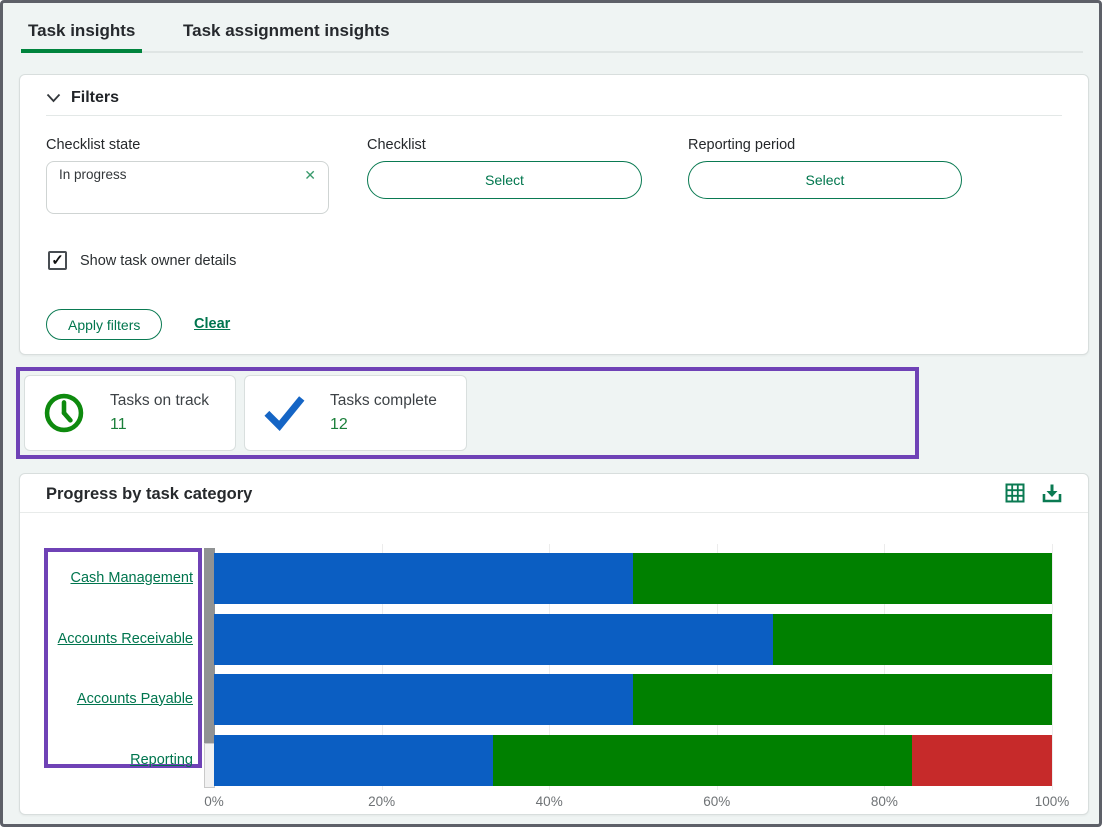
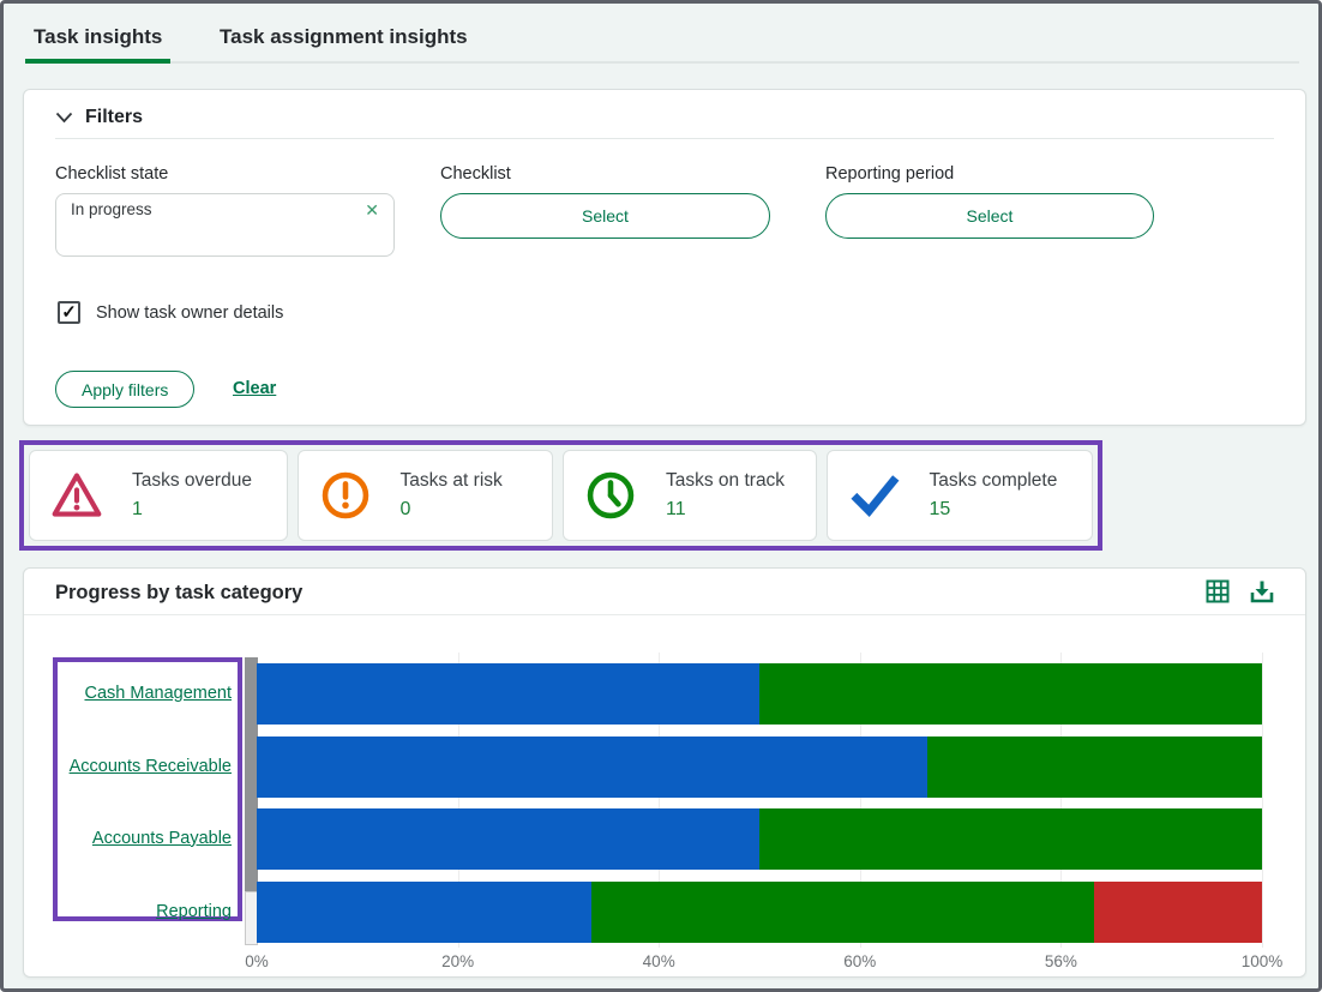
  Task insights
  Task assignment insights
  Filters
  Checklist state
  In progress
  ✕
  Checklist
  Select
  Reporting period
  Select
  ✓
  Show task owner details
  Apply filters
  Clear
+ Tasks overdue
+ 1
+ Tasks at risk
+ 0
  Tasks on track
  11
  Tasks complete
- 12
+ 15
  Progress by task category
  Cash Management
  Accounts Receivable
  Accounts Payable
  Reporting
  0%
  20%
  40%
  60%
- 80%
+ 56%
  100%
